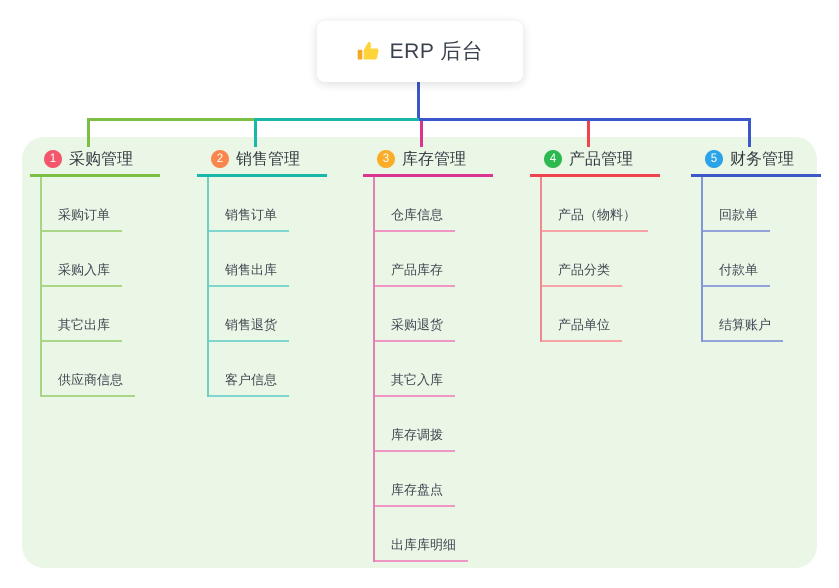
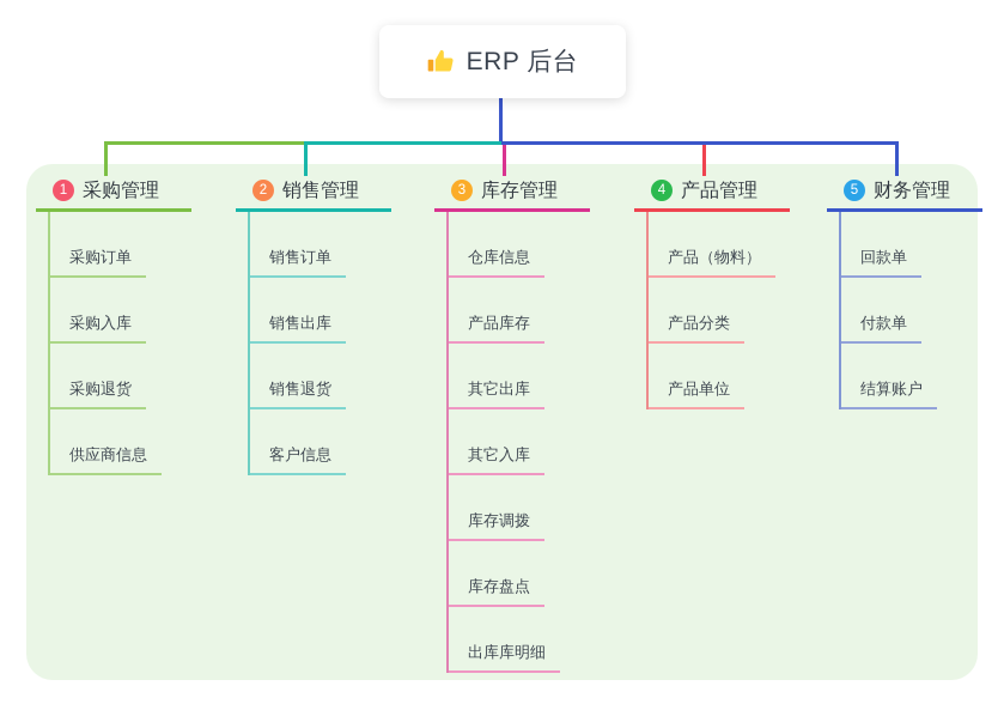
  ERP 后台
  1
  采购管理
  采购订单
  采购入库
- 其它出库
+ 采购退货
  供应商信息
  2
  销售管理
  销售订单
  销售出库
  销售退货
  客户信息
  3
  库存管理
  仓库信息
  产品库存
- 采购退货
+ 其它出库
  其它入库
  库存调拨
  库存盘点
  出库库明细
  4
  产品管理
  产品（物料）
  产品分类
  产品单位
  5
  财务管理
  回款单
  付款单
  结算账户
